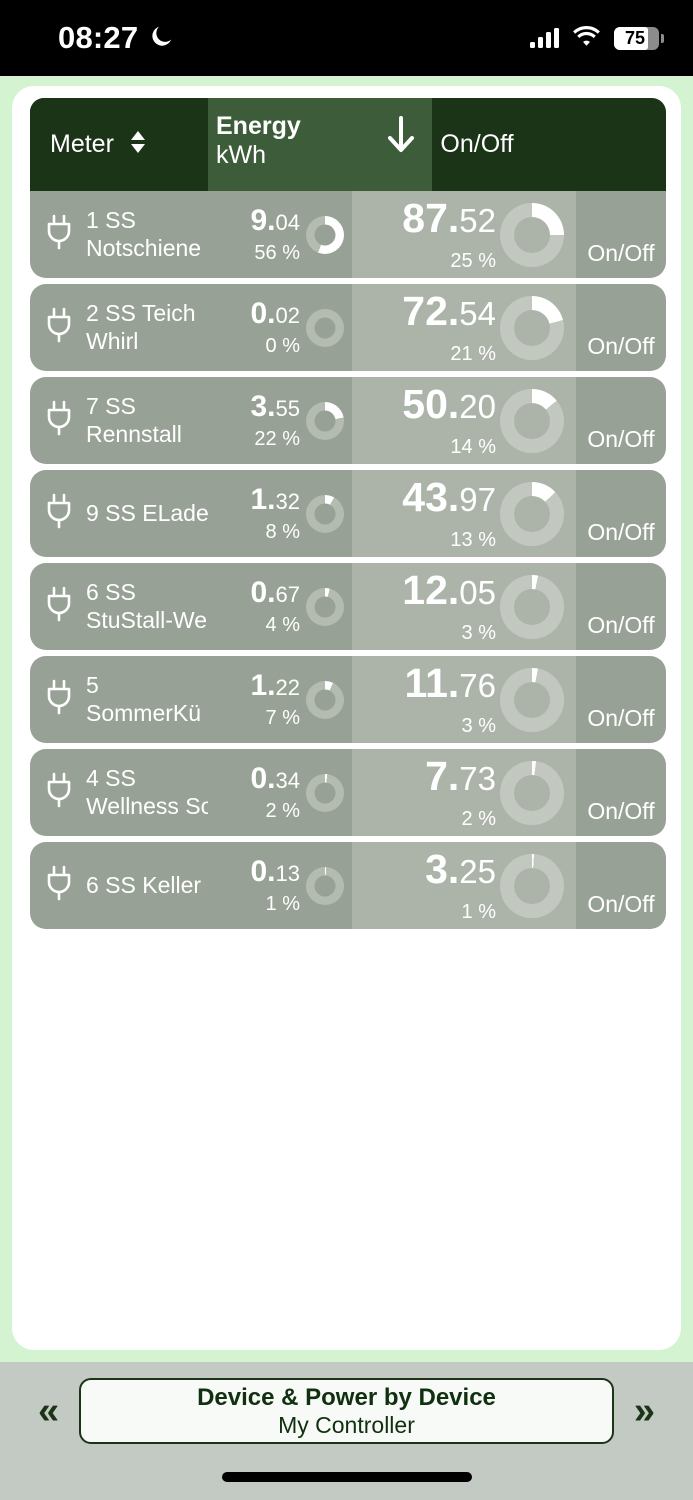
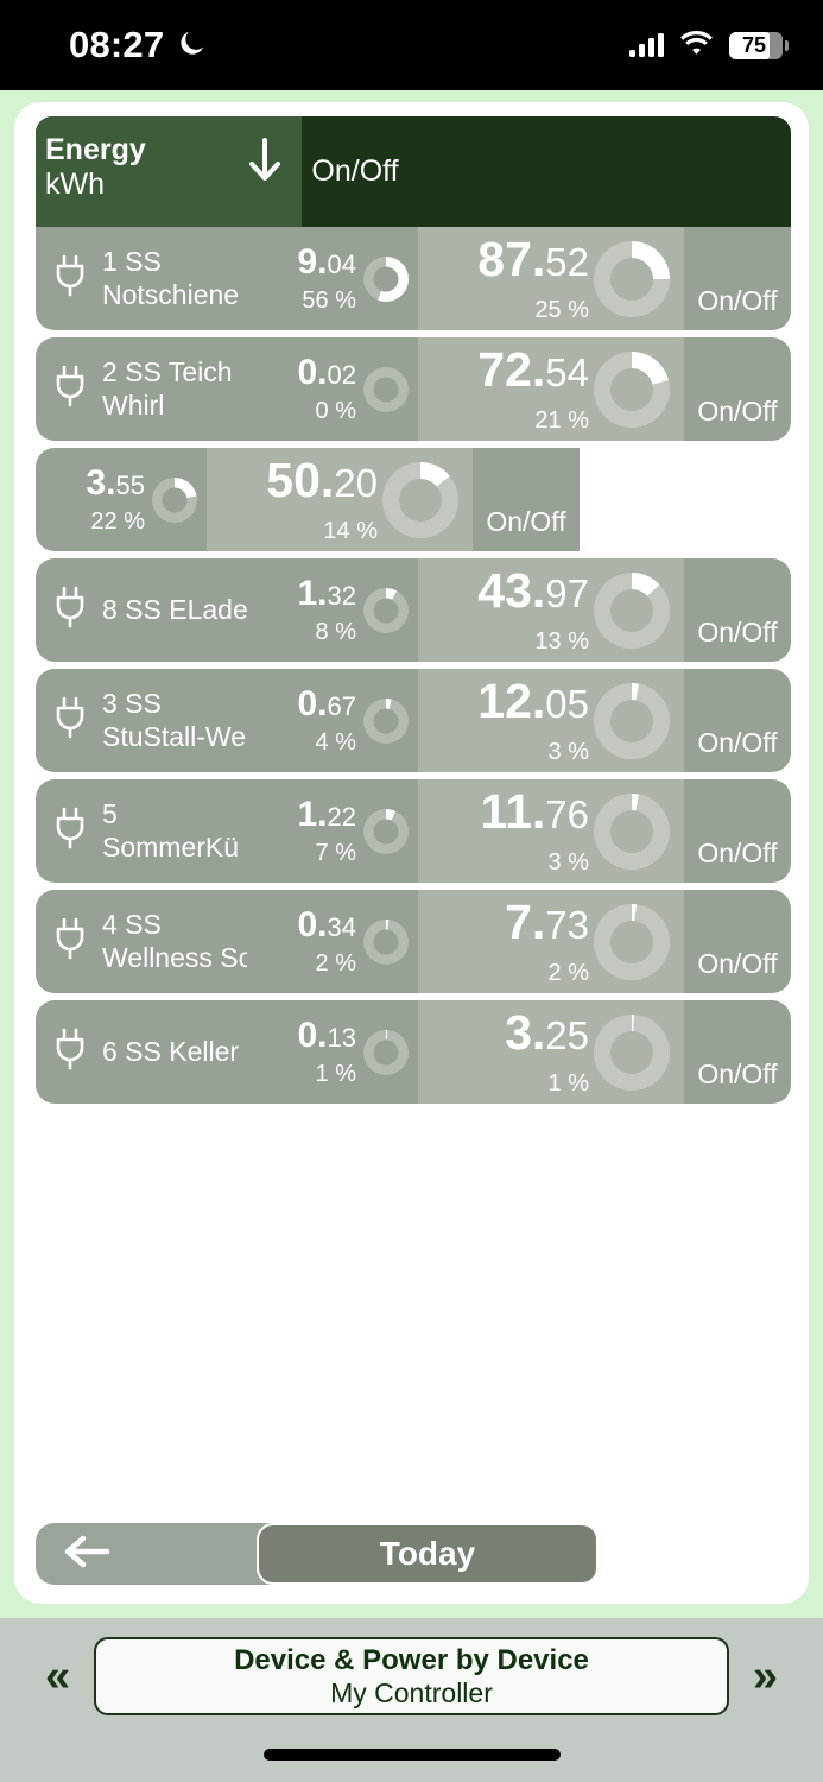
  08:27
  75
- Meter
  Energy
  kWh
  On/Off
  1 SS
  Notschiene
  9.04
  56 %
  87.52
  25 %
  On/Off
  2 SS Teich
  Whirl
  0.02
  0 %
  72.54
  21 %
  On/Off
- 7 SS
- Rennstall
  3.55
  22 %
  50.20
  14 %
  On/Off
- 9 SS ELade
+ 8 SS ELade
  1.32
  8 %
  43.97
  13 %
  On/Off
- 6 SS
+ 3 SS
  StuStall-We
  0.67
  4 %
  12.05
  3 %
  On/Off
  5
  SommerKü
  1.22
  7 %
  11.76
  3 %
  On/Off
  4 SS
  Wellness S
  0.34
  2 %
  7.73
  2 %
  On/Off
  6 SS Keller
  0.13
  1 %
  3.25
  1 %
  On/Off
+ Today
  «
  Device & Power by Device
  My Controller
  »
